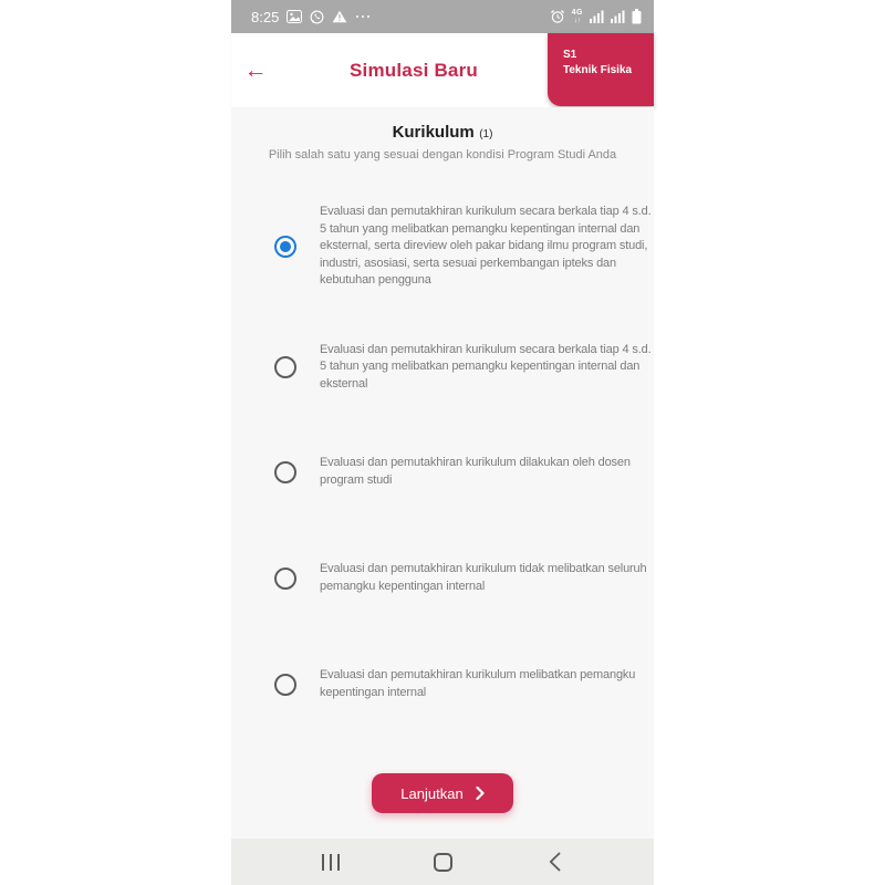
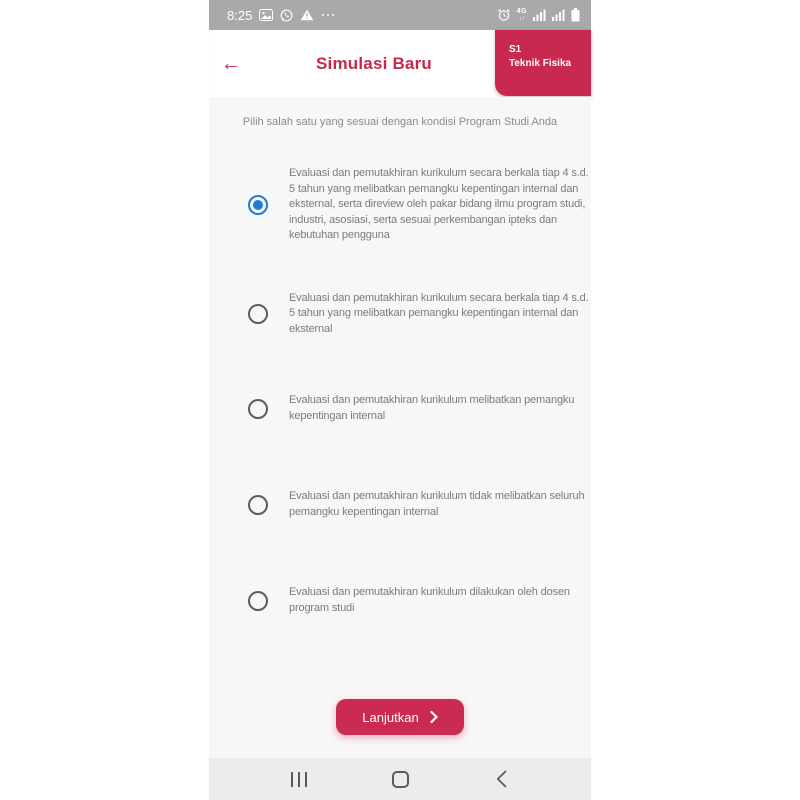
  8:25
  ←
  Simulasi Baru
  S1
  Teknik Fisika
- Kurikulum (1)
  Pilih salah satu yang sesuai dengan kondisi Program Studi Anda
  Evaluasi dan pemutakhiran kurikulum secara berkala tiap 4 s.d. 5 tahun yang melibatkan pemangku kepentingan internal dan eksternal, serta direview oleh pakar bidang ilmu program studi, industri, asosiasi, serta sesuai perkembangan ipteks dan kebutuhan pengguna
  Evaluasi dan pemutakhiran kurikulum secara berkala tiap 4 s.d. 5 tahun yang melibatkan pemangku kepentingan internal dan eksternal
- Evaluasi dan pemutakhiran kurikulum dilakukan oleh dosen program studi
+ Evaluasi dan pemutakhiran kurikulum melibatkan pemangku kepentingan internal
  Evaluasi dan pemutakhiran kurikulum tidak melibatkan seluruh pemangku kepentingan internal
- Evaluasi dan pemutakhiran kurikulum melibatkan pemangku kepentingan internal
+ Evaluasi dan pemutakhiran kurikulum dilakukan oleh dosen program studi
  Lanjutkan
